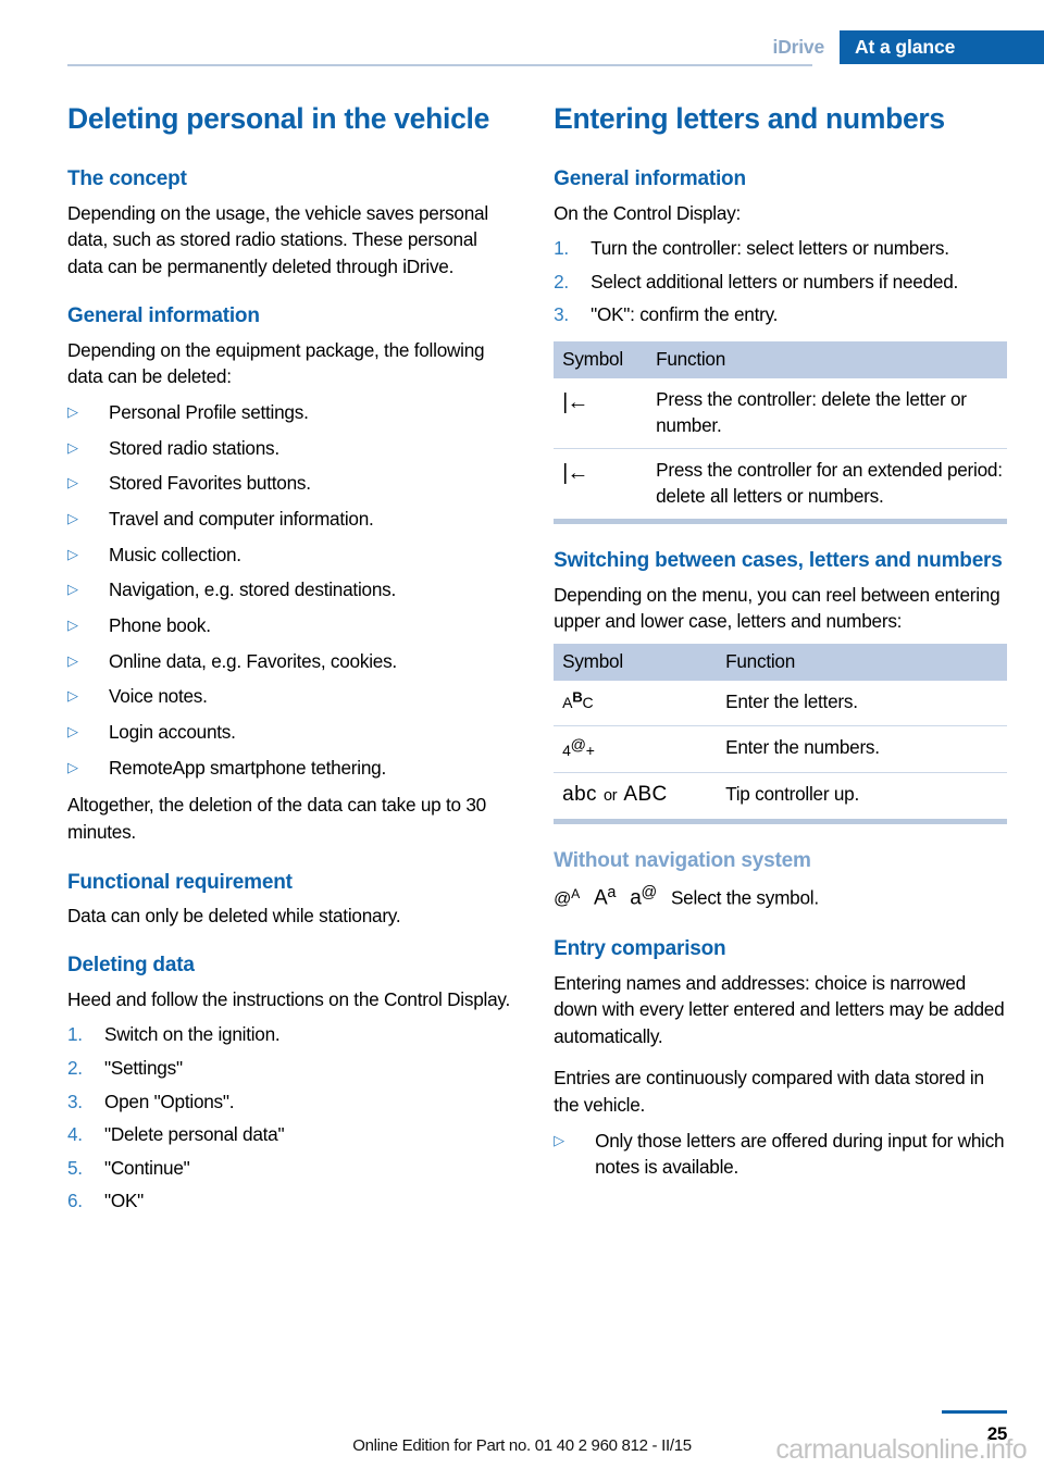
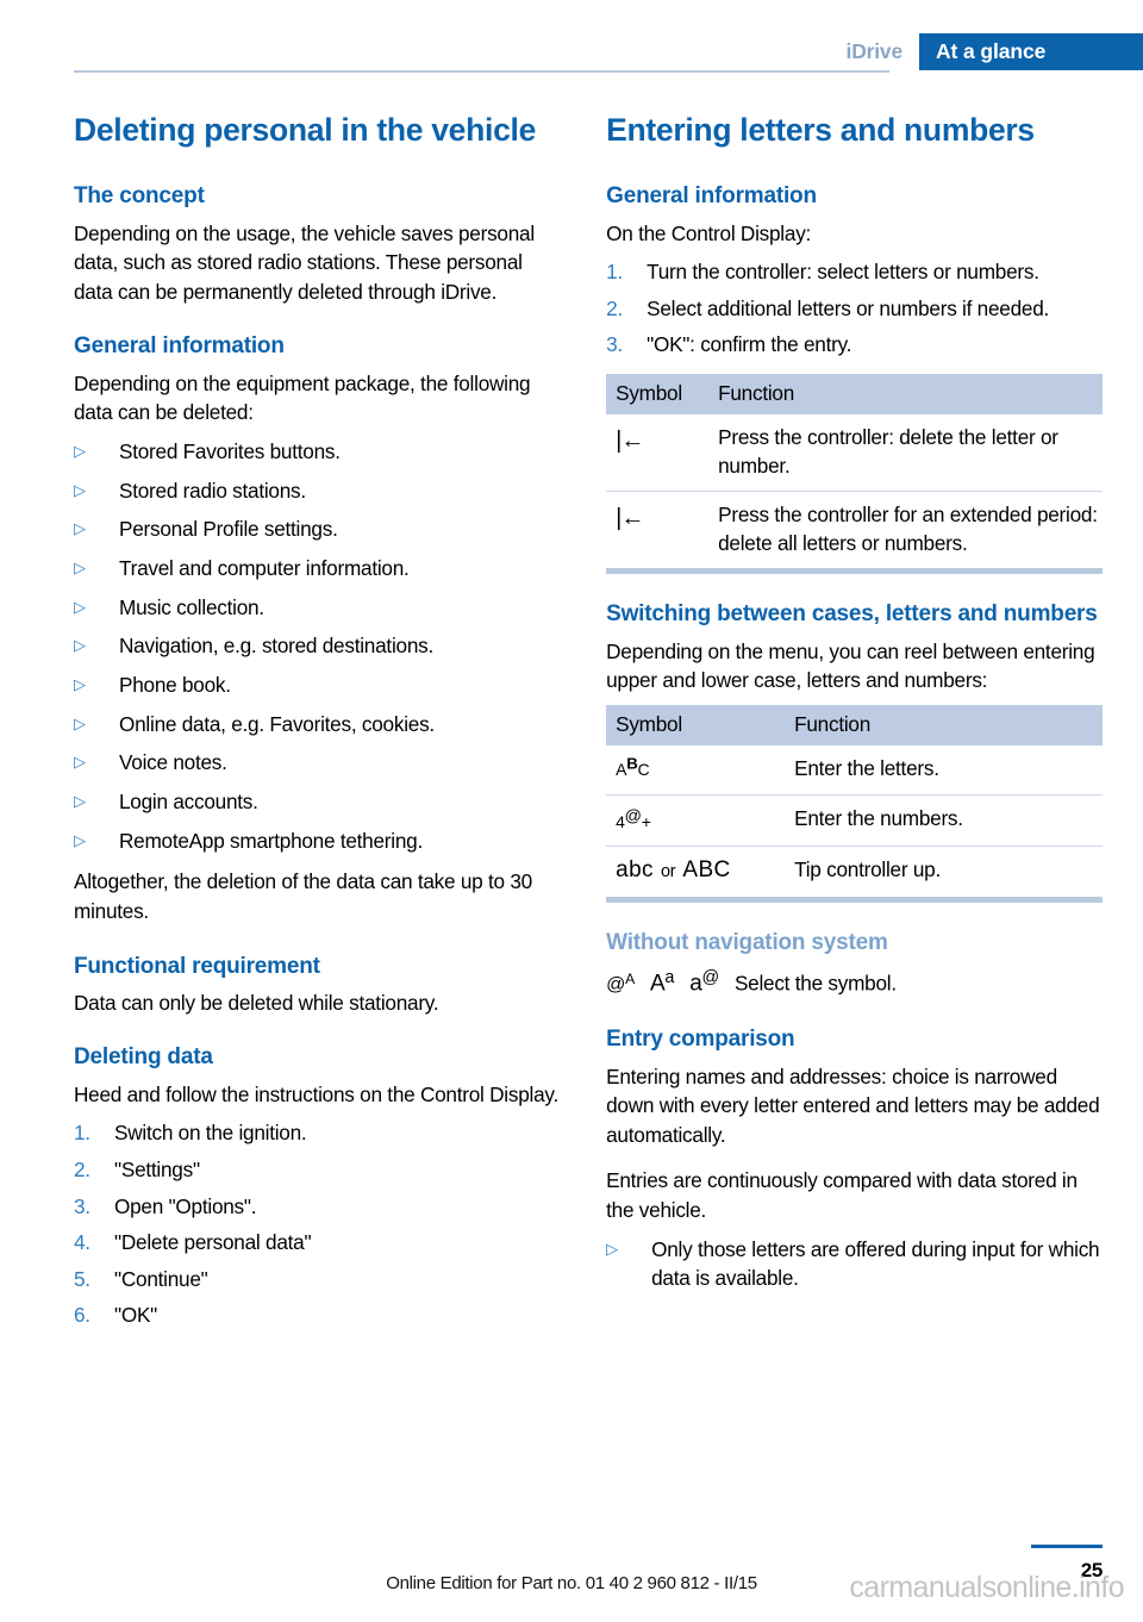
  iDrive
  At a glance
  Deleting personal in the vehicle
  The concept
  Depending on the usage, the vehicle saves personal data, such as stored radio stations. These personal data can be permanently deleted through iDrive.
  General information
  Depending on the equipment package, the following data can be deleted:
  ▷
- Personal Profile settings.
+ Stored Favorites buttons.
  ▷
  Stored radio stations.
  ▷
- Stored Favorites buttons.
+ Personal Profile settings.
  ▷
  Travel and computer information.
  ▷
  Music collection.
  ▷
  Navigation, e.g. stored destinations.
  ▷
  Phone book.
  ▷
  Online data, e.g. Favorites, cookies.
  ▷
  Voice notes.
  ▷
  Login accounts.
  ▷
  RemoteApp smartphone tethering.
  Altogether, the deletion of the data can take up to 30 minutes.
  Functional requirement
  Data can only be deleted while stationary.
  Deleting data
  Heed and follow the instructions on the Control Display.
  1.
  Switch on the ignition.
  2.
  "Settings"
  3.
  Open "Options".
  4.
  "Delete personal data"
  5.
  "Continue"
  6.
  "OK"
  Entering letters and numbers
  General information
  On the Control Display:
  1.
  Turn the controller: select letters or numbers.
  2.
  Select additional letters or numbers if needed.
  3.
  "OK": confirm the entry.
  Symbol	Function
  |←	Press the controller: delete the letter or number.
  |←	Press the controller for an extended period: delete all letters or numbers.
  Switching between cases, letters and numbers
  Depending on the menu, you can reel between entering upper and lower case, letters and numbers:
  Symbol	Function
  ABC	Enter the letters.
  4@+	Enter the numbers.
  abc or ABC	Tip controller up.
  Without navigation system
  @A Aa a@ Select the symbol.
  Entry comparison
  Entering names and addresses: choice is narrowed down with every letter entered and letters may be added automatically.
  Entries are continuously compared with data stored in the vehicle.
  ▷
- Only those letters are offered during input for which notes is available.
+ Only those letters are offered during input for which data is available.
  25
  Online Edition for Part no. 01 40 2 960 812 - II/15
  carmanualsonline.info
